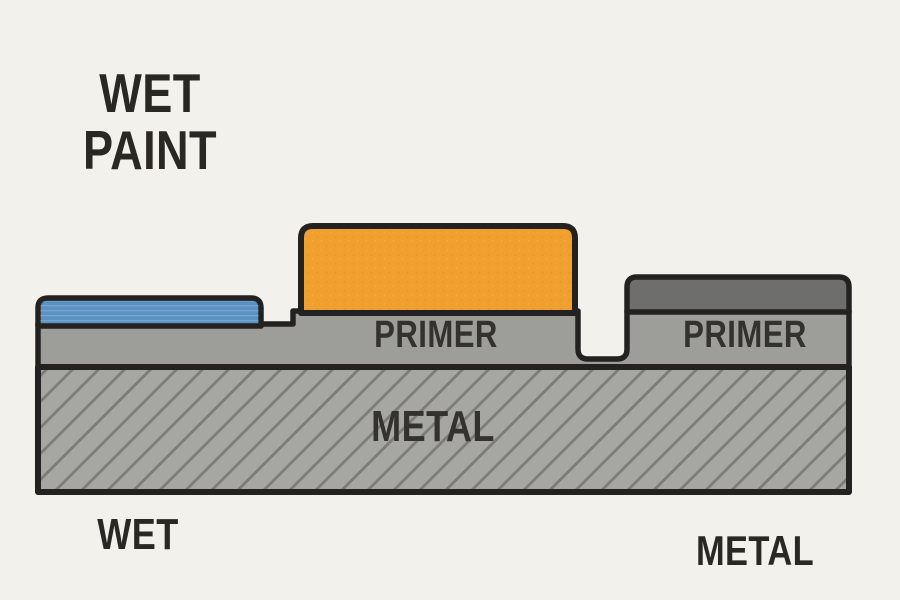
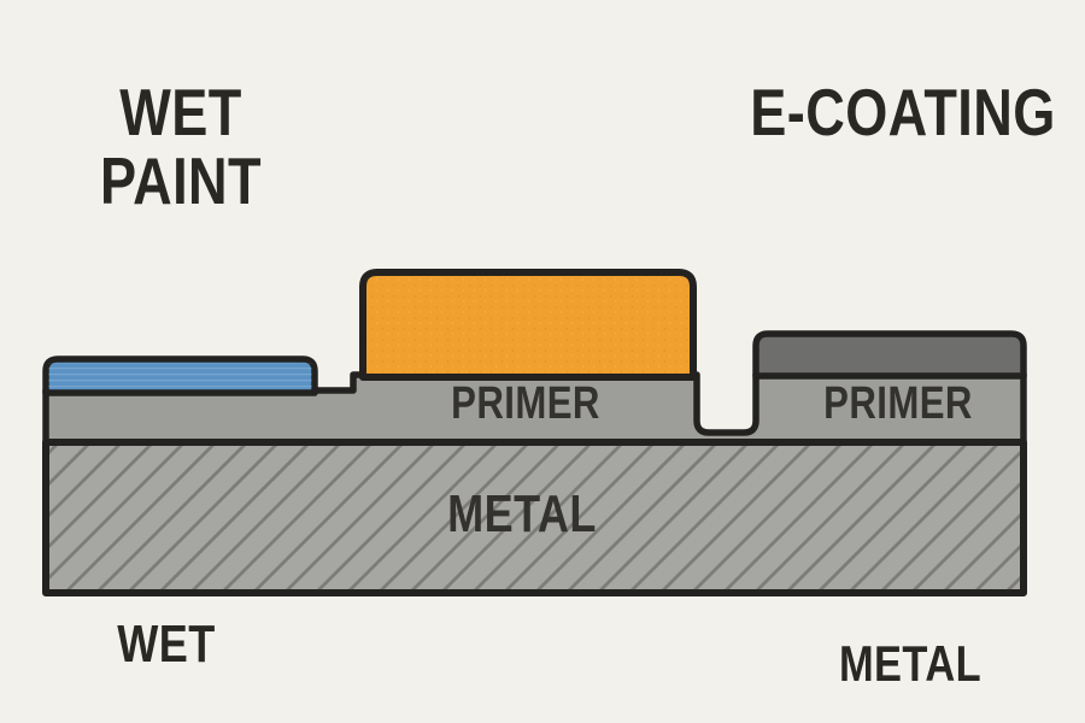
  WET
  PAINT
+ E-COATING
  PRIMER
  PRIMER
  METAL
  WET
  METAL
